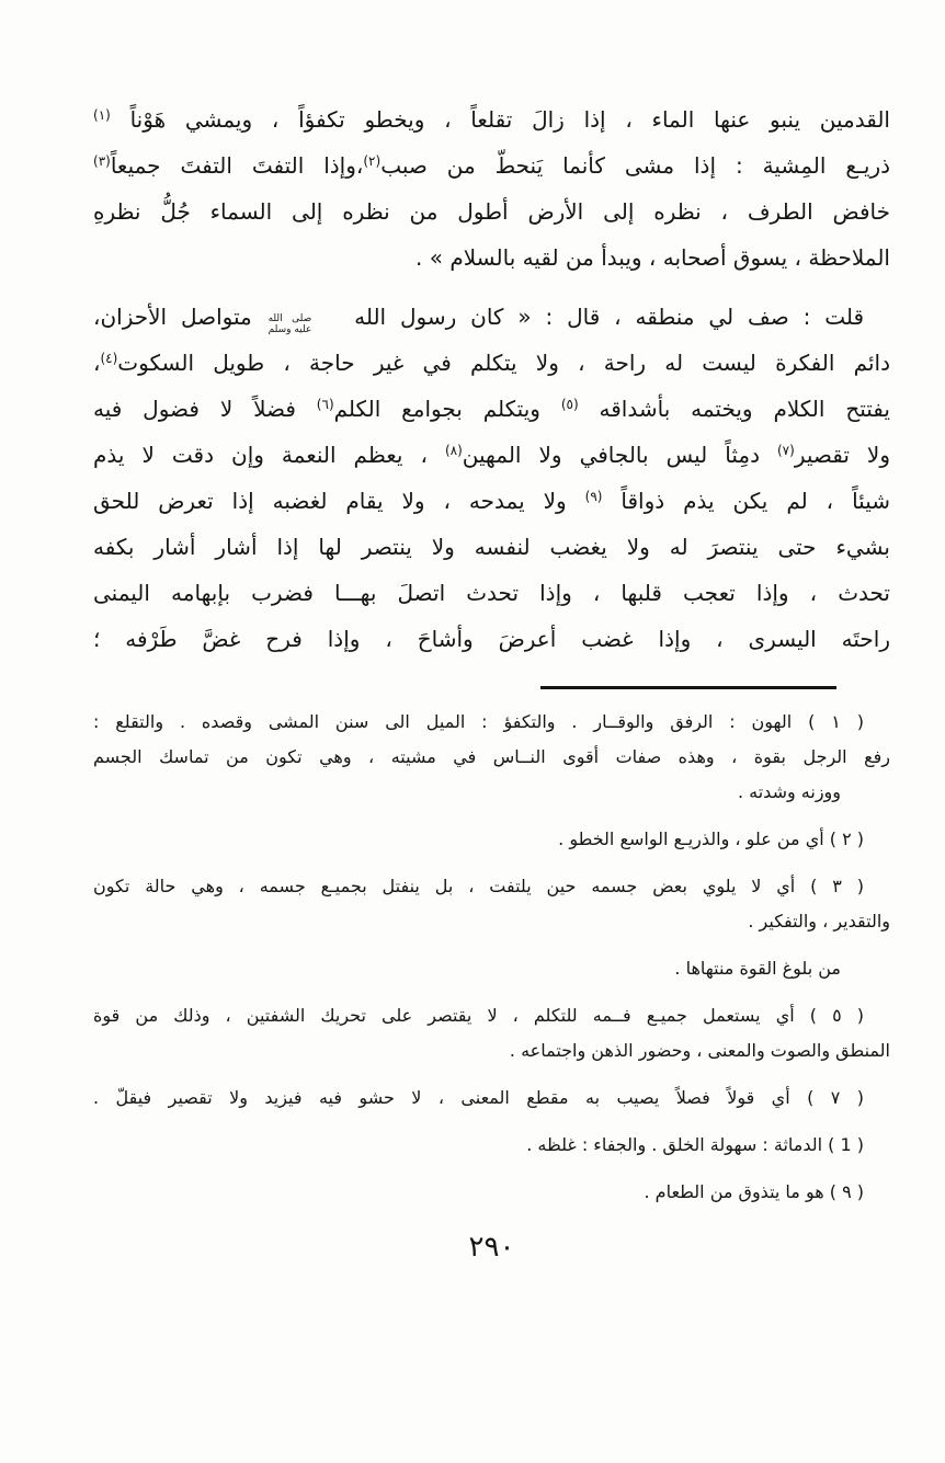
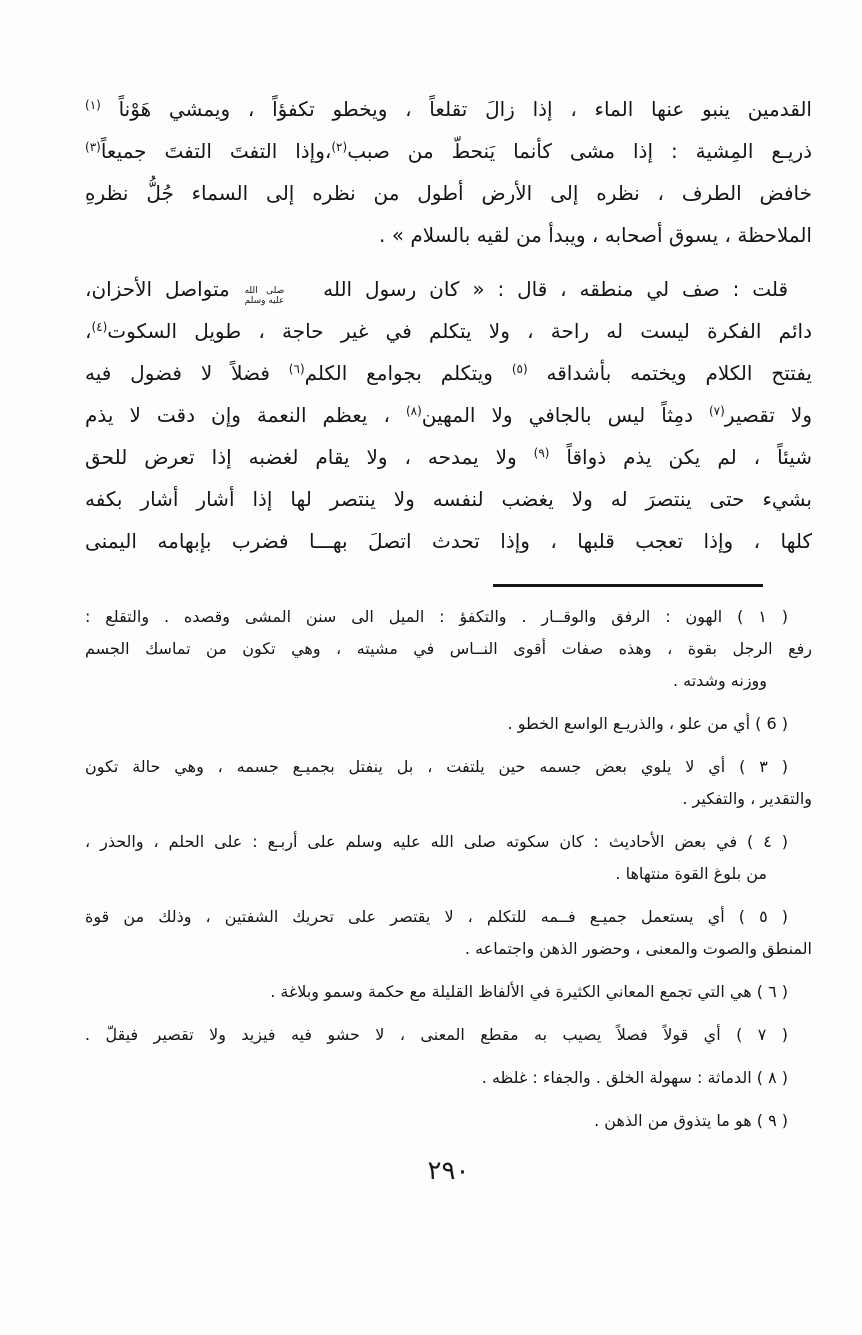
  القدمين ينبو عنها الماء ، إذا زالَ تقلعاً ، ويخطو تكفؤاً ، ويمشي هَوْناً (١)
  ذريـع المِشية : إذا مشى كأنما يَنحطّ من صبب(٢)،وإذا التفتَ التفتَ جميعاً(٣)
  خافض الطرف ، نظره إلى الأرض أطول من نظره إلى السماء جُلُّ نظرهِ
  الملاحظة ، يسوق أصحابه ، ويبدأ من لقيه بالسلام » .
  قلت : صف لي منطقه ، قال : « كان رسول الله
  صلى الله
  عليه وسلم
  متواصل الأحزان،
  دائم الفكرة ليست له راحة ، ولا يتكلم في غير حاجة ، طويل السكوت(٤)،
  يفتتح الكلام ويختمه بأشداقه (٥) ويتكلم بجوامع الكلم(٦) فضلاً لا فضول فيه
  ولا تقصير(٧) دمِثاً ليس بالجافي ولا المهين(٨) ، يعظم النعمة وإن دقت لا يذم
  شيئاً ، لم يكن يذم ذواقاً (٩) ولا يمدحه ، ولا يقام لغضبه إذا تعرض للحق
  بشيء حتى ينتصرَ له ولا يغضب لنفسه ولا ينتصر لها إذا أشار أشار بكفه
- تحدث ، وإذا تعجب قلبها ، وإذا تحدث اتصلَ بهـــا فضرب بإبهامه اليمنى
+ كلها ، وإذا تعجب قلبها ، وإذا تحدث اتصلَ بهـــا فضرب بإبهامه اليمنى
- راحتَه اليسرى ، وإذا غضب أعرضَ وأشاحَ ، وإذا فرح غضَّ طَرْفه ؛
  ( ١ ) الهون : الرفق والوقــار . والتكفؤ : الميل الى سنن المشى وقصده . والتقلع :
  رفع الرجل بقوة ، وهذه صفات أقوى النــاس في مشيته ، وهي تكون من تماسك الجسم
  ووزنه وشدته .
- ( ٢ ) أي من علو ، والذريـع الواسع الخطو .
+ ( 6 ) أي من علو ، والذريـع الواسع الخطو .
  ( ٣ ) أي لا يلوي بعض جسمه حين يلتفت ، بل ينفتل بجميـع جسمه ، وهي حالة تكون
  والتقدير ، والتفكير .
+ ( ٤ ) في بعض الأحاديث : كان سكوته صلى الله عليه وسلم على أربـع : على الحلم ، والحذر ،
  من بلوغ القوة منتهاها .
  ( ٥ ) أي يستعمل جميـع فــمه للتكلم ، لا يقتصر على تحريك الشفتين ، وذلك من قوة
  المنطق والصوت والمعنى ، وحضور الذهن واجتماعه .
+ ( ٦ ) هي التي تجمع المعاني الكثيرة في الألفاظ القليلة مع حكمة وسمو وبلاغة .
  ( ٧ ) أي قولاً فصلاً يصيب به مقطع المعنى ، لا حشو فيه فيزيد ولا تقصير فيقلّ .
- ( 1 ) الدماثة : سهولة الخلق . والجفاء : غلظه .
+ ( ٨ ) الدماثة : سهولة الخلق . والجفاء : غلظه .
- ( ٩ ) هو ما يتذوق من الطعام .
+ ( ٩ ) هو ما يتذوق من الذهن .
  ٢٩٠
